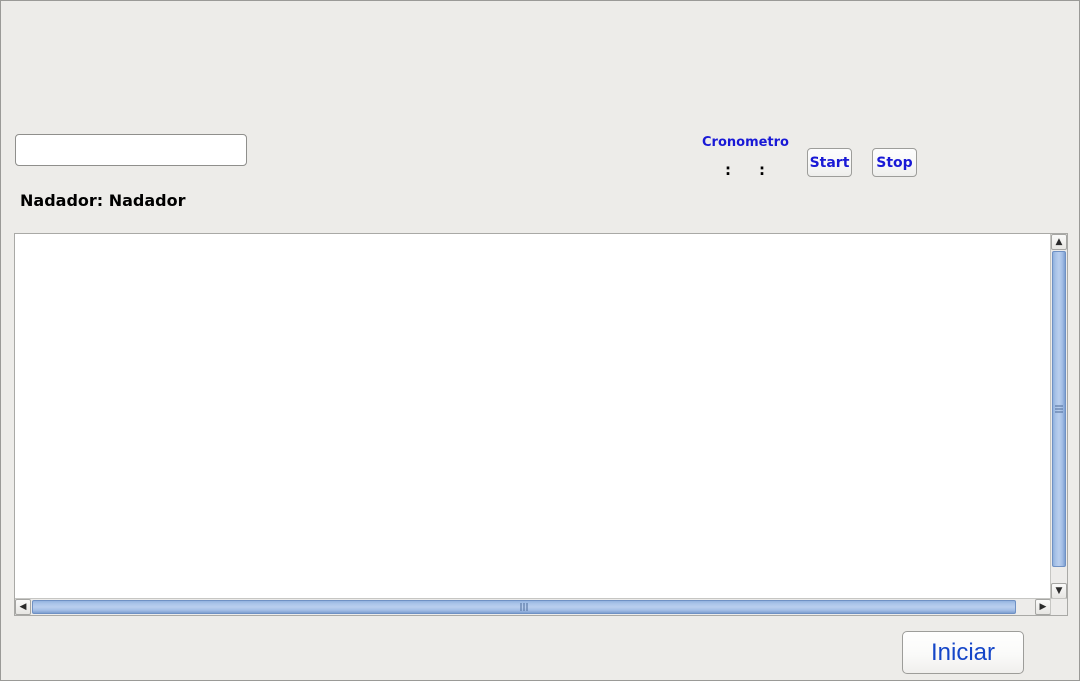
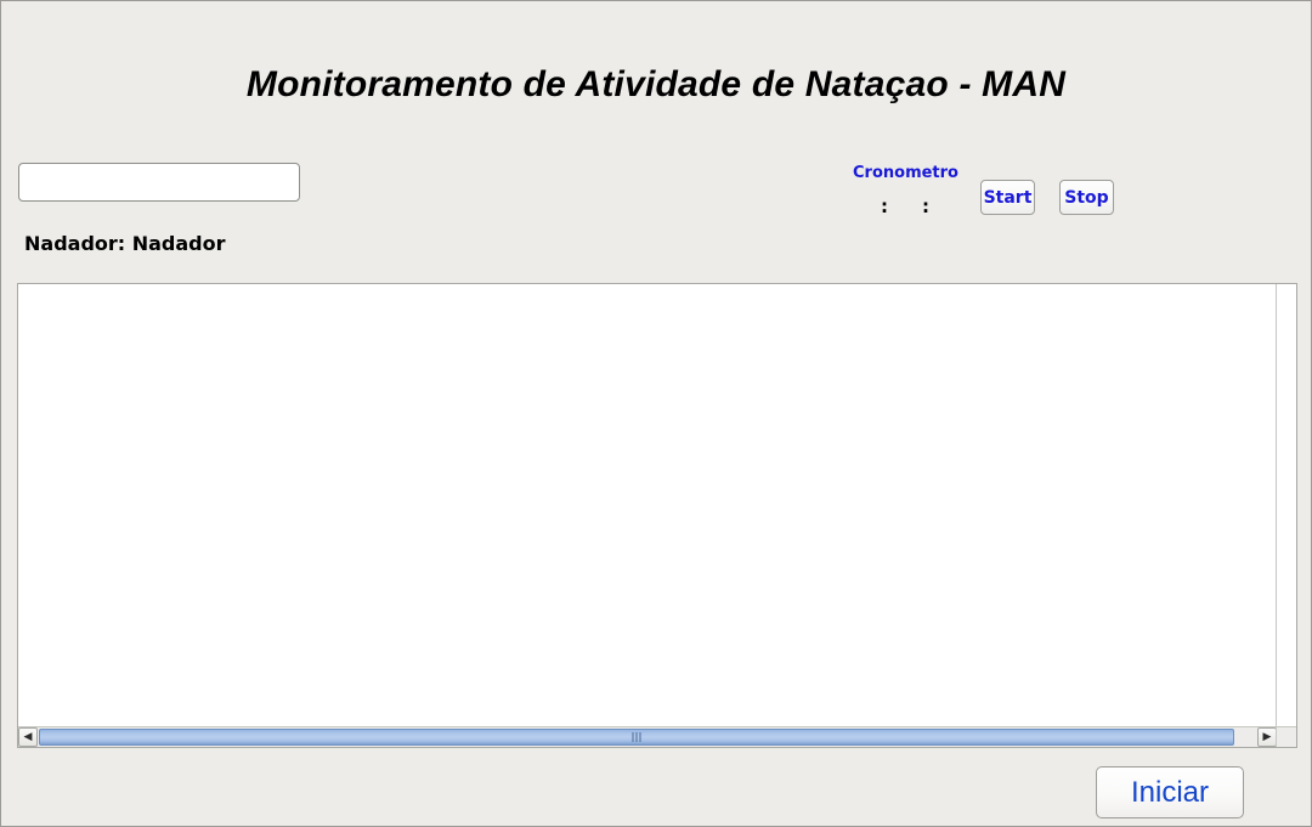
+ Monitoramento de Atividade de Nataçao - MAN
  Nadador: Nadador
  Cronometro
  :
  :
  Start
  Stop
- ▲
- ▼
  ◀
  ▶
  Iniciar
